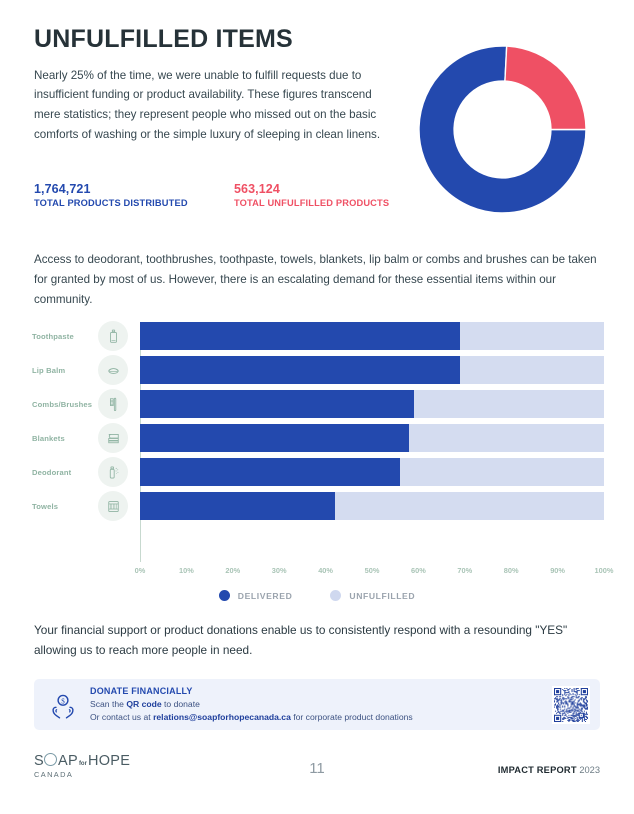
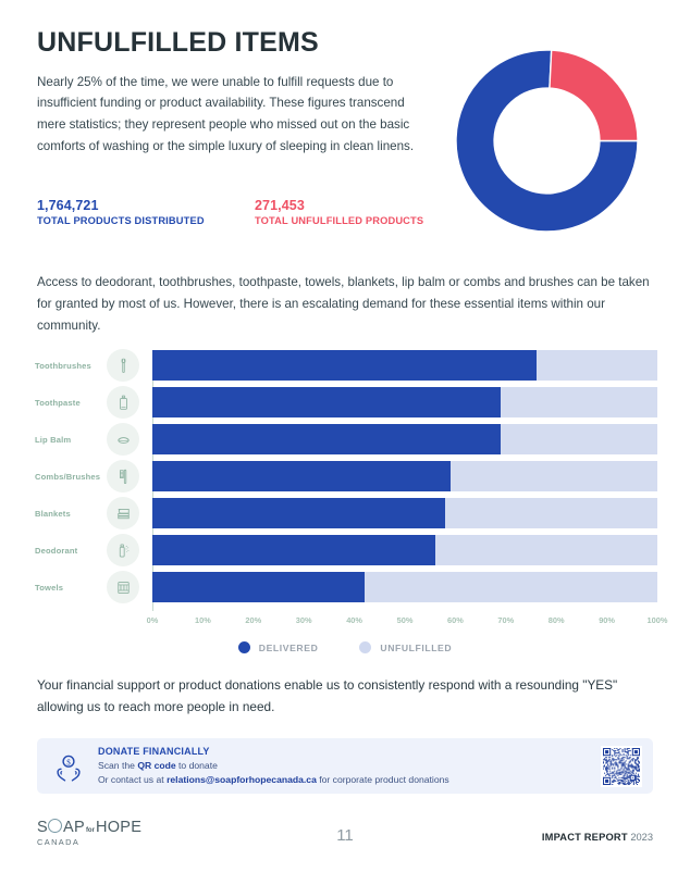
  UNFULFILLED ITEMS
  Nearly 25% of the time, we were unable to fulfill requests due to insufficient funding or product availability. These figures transcend mere statistics; they represent people who missed out on the basic comforts of washing or the simple luxury of sleeping in clean linens.
  1,764,721
  TOTAL PRODUCTS DISTRIBUTED
- 563,124
+ 271,453
  TOTAL UNFULFILLED PRODUCTS
  Access to deodorant, toothbrushes, toothpaste, towels, blankets, lip balm or combs and brushes can be taken for granted by most of us. However, there is an escalating demand for these essential items within our community.
+ Toothbrushes
  Toothpaste
  Lip Balm
  Combs/Brushes
  Blankets
  Deodorant
  Towels
  0%
  10%
  20%
  30%
  40%
  50%
  60%
  70%
  80%
  90%
  100%
  DELIVERED
  UNFULFILLED
  Your financial support or product donations enable us to consistently respond with a resounding "YES" allowing us to reach more people in need.
  $
  DONATE FINANCIALLY
  Scan the QR code to donate
  Or contact us at relations@soapforhopecanada.ca for corporate product donations
  S
  AP
  HOPE
  CANADA
  11
  IMPACT REPORT 2023
